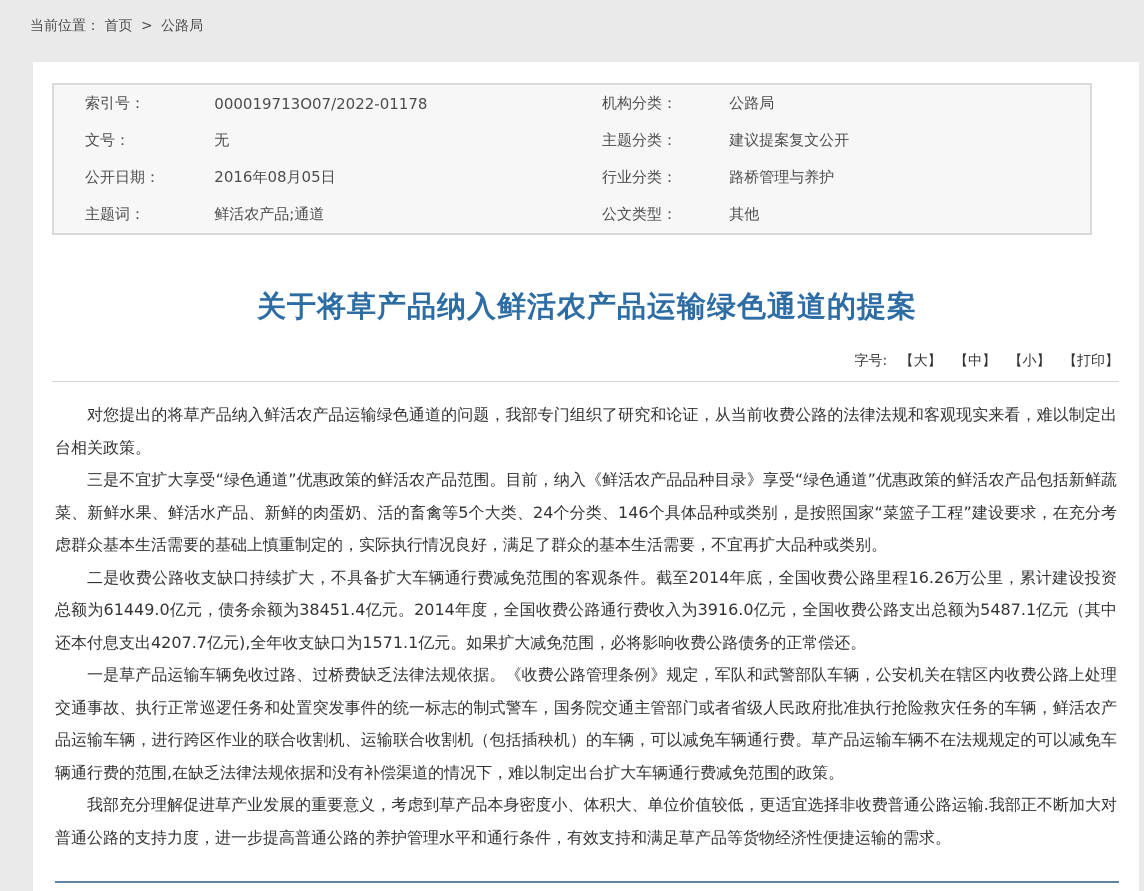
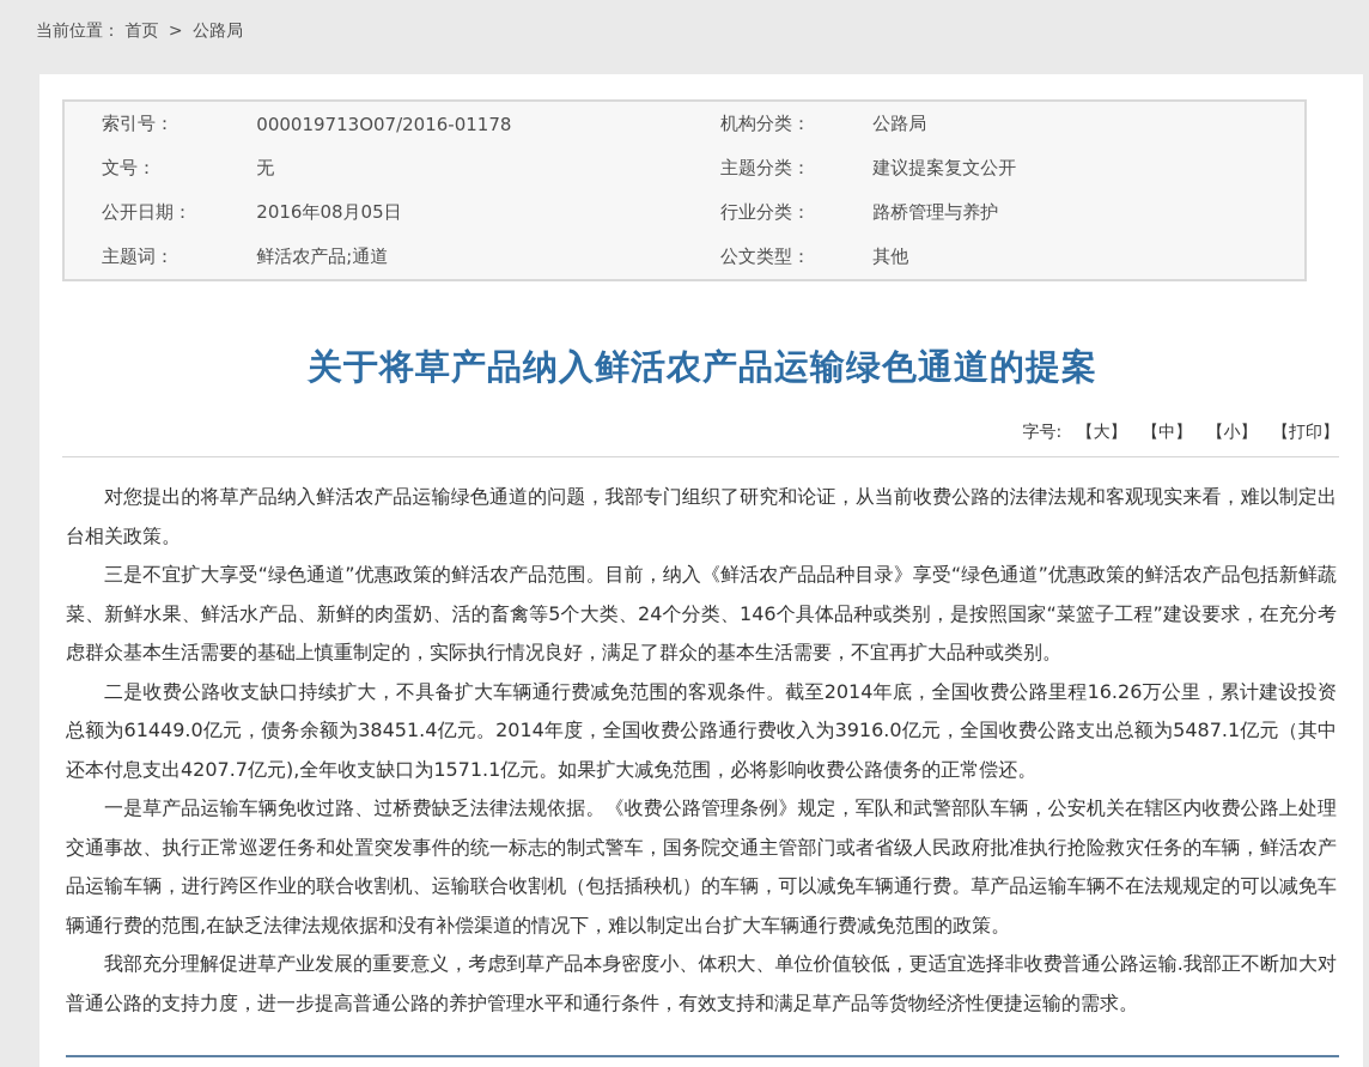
  当前位置： 首页 > 公路局
- 索引号：	000019713O07/2022-01178	机构分类：	公路局
+ 索引号：	000019713O07/2016-01178	机构分类：	公路局
  文号：	无	主题分类：	建议提案复文公开
  公开日期：	2016年08月05日	行业分类：	路桥管理与养护
  主题词：	鲜活农产品;通道	公文类型：	其他
  关于将草产品纳入鲜活农产品运输绿色通道的提案
  字号: 【大】 【中】 【小】 【打印】
  对您提出的将草产品纳入鲜活农产品运输绿色通道的问题，我部专门组织了研究和论证，从当前收费公路的法律法规和客观现实来看，难以制定出台相关政策。
  三是不宜扩大享受“绿色通道”优惠政策的鲜活农产品范围。目前，纳入《鲜活农产品品种目录》享受“绿色通道”优惠政策的鲜活农产品包括新鲜蔬菜、新鲜水果、鲜活水产品、新鲜的肉蛋奶、活的畜禽等5个大类、24个分类、146个具体品种或类别，是按照国家“菜篮子工程”建设要求，在充分考虑群众基本生活需要的基础上慎重制定的，实际执行情况良好，满足了群众的基本生活需要，不宜再扩大品种或类别。
  二是收费公路收支缺口持续扩大，不具备扩大车辆通行费减免范围的客观条件。截至2014年底，全国收费公路里程16.26万公里，累计建设投资总额为61449.0亿元，债务余额为38451.4亿元。2014年度，全国收费公路通行费收入为3916.0亿元，全国收费公路支出总额为5487.1亿元（其中还本付息支出4207.7亿元),全年收支缺口为1571.1亿元。如果扩大减免范围，必将影响收费公路债务的正常偿还。
  一是草产品运输车辆免收过路、过桥费缺乏法律法规依据。《收费公路管理条例》规定，军队和武警部队车辆，公安机关在辖区内收费公路上处理交通事故、执行正常巡逻任务和处置突发事件的统一标志的制式警车，国务院交通主管部门或者省级人民政府批准执行抢险救灾任务的车辆，鲜活农产品运输车辆，进行跨区作业的联合收割机、运输联合收割机（包括插秧机）的车辆，可以减免车辆通行费。草产品运输车辆不在法规规定的可以减免车辆通行费的范围,在缺乏法律法规依据和没有补偿渠道的情况下，难以制定出台扩大车辆通行费减免范围的政策。
  我部充分理解促进草产业发展的重要意义，考虑到草产品本身密度小、体积大、单位价值较低，更适宜选择非收费普通公路运输.我部正不断加大对普通公路的支持力度，进一步提高普通公路的养护管理水平和通行条件，有效支持和满足草产品等货物经济性便捷运输的需求。
